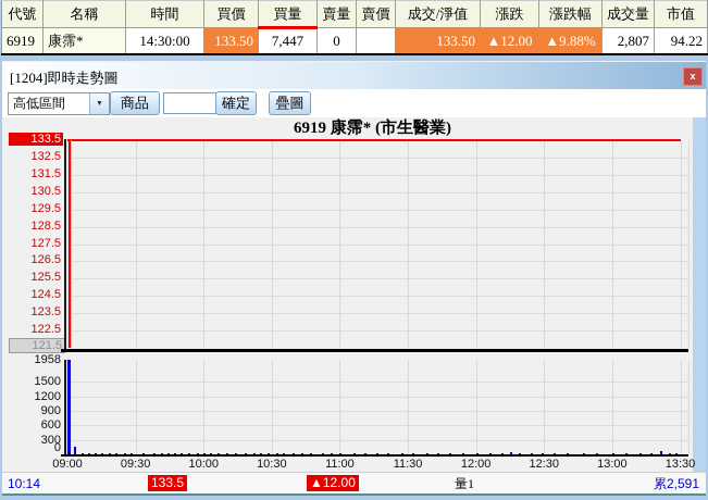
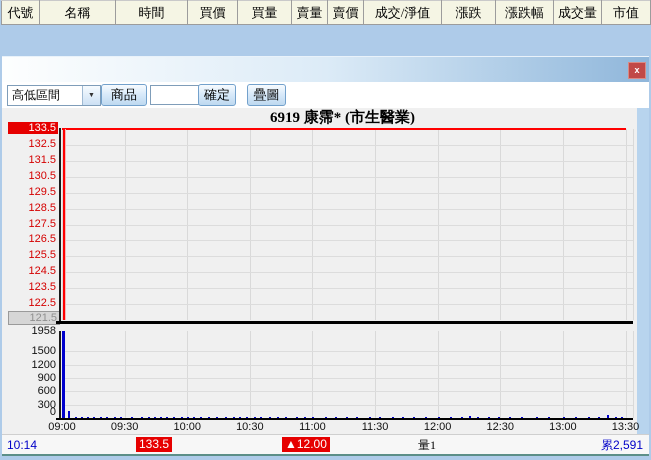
  代號	名稱	時間	買價	買量	賣量	賣價	成交/淨值	漲跌	漲跌幅	成交量	市值
- 6919	康霈*	14:30:00	133.50	7,447	0		133.50	▲12.00	▲9.88%	2,807	94.22
- [1204]即時走勢圖
  x
  高低區間
  ▼
  商品
  確定
  疊圖
  6919 康霈* (市生醫業)
  10:14
  133.5
  ▲12.00
  量1
  累2,591
  09:00
  09:30
  10:00
  10:30
  11:00
  11:30
  12:00
  12:30
  13:00
  13:30
  133.5
  132.5
  131.5
  130.5
  129.5
  128.5
  127.5
  126.5
  125.5
  124.5
  123.5
  122.5
  121.5
  1958
  1500
  1200
  900
  600
  300
  0
